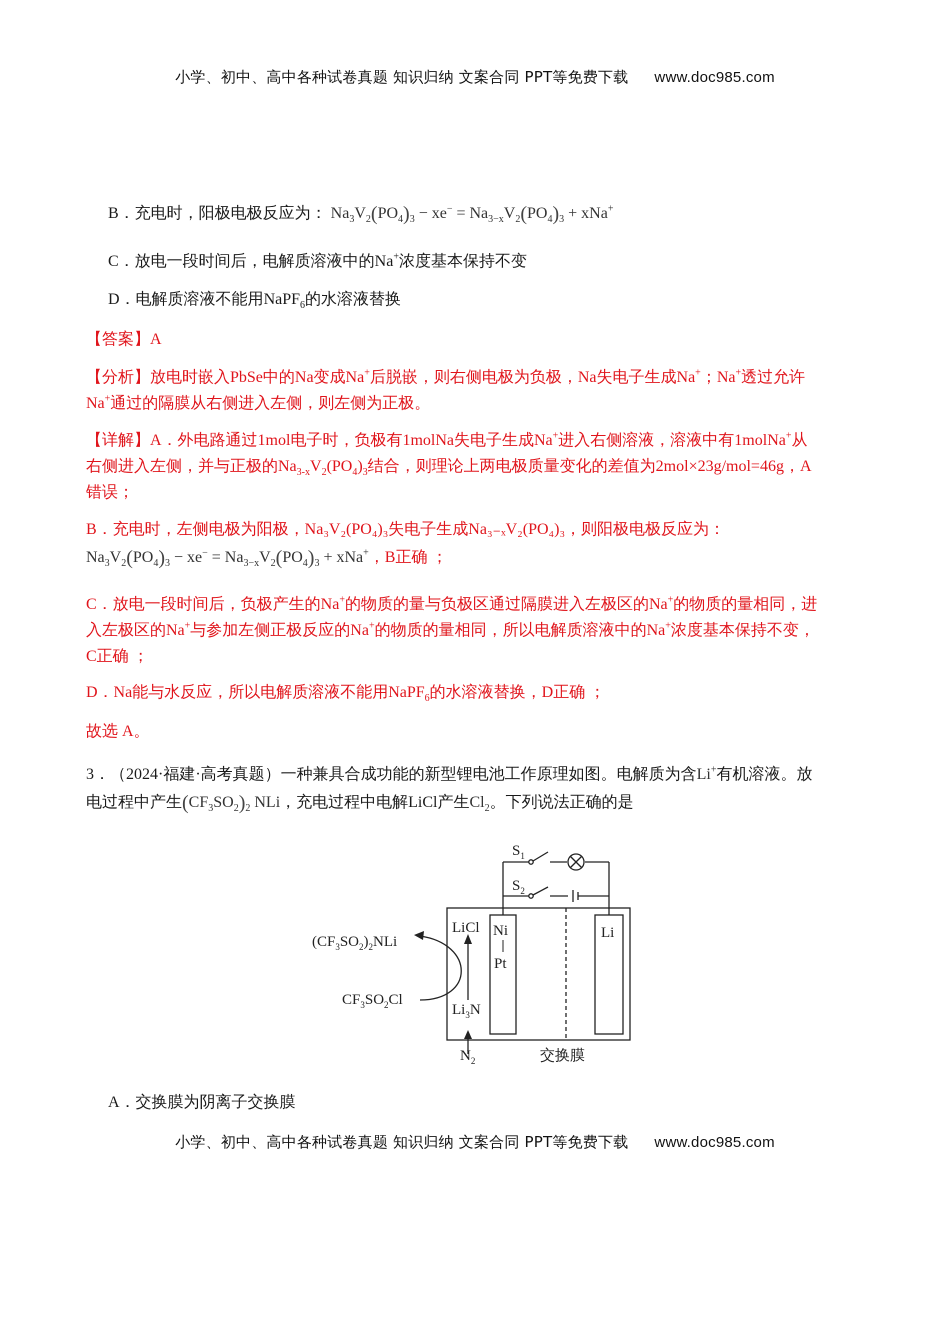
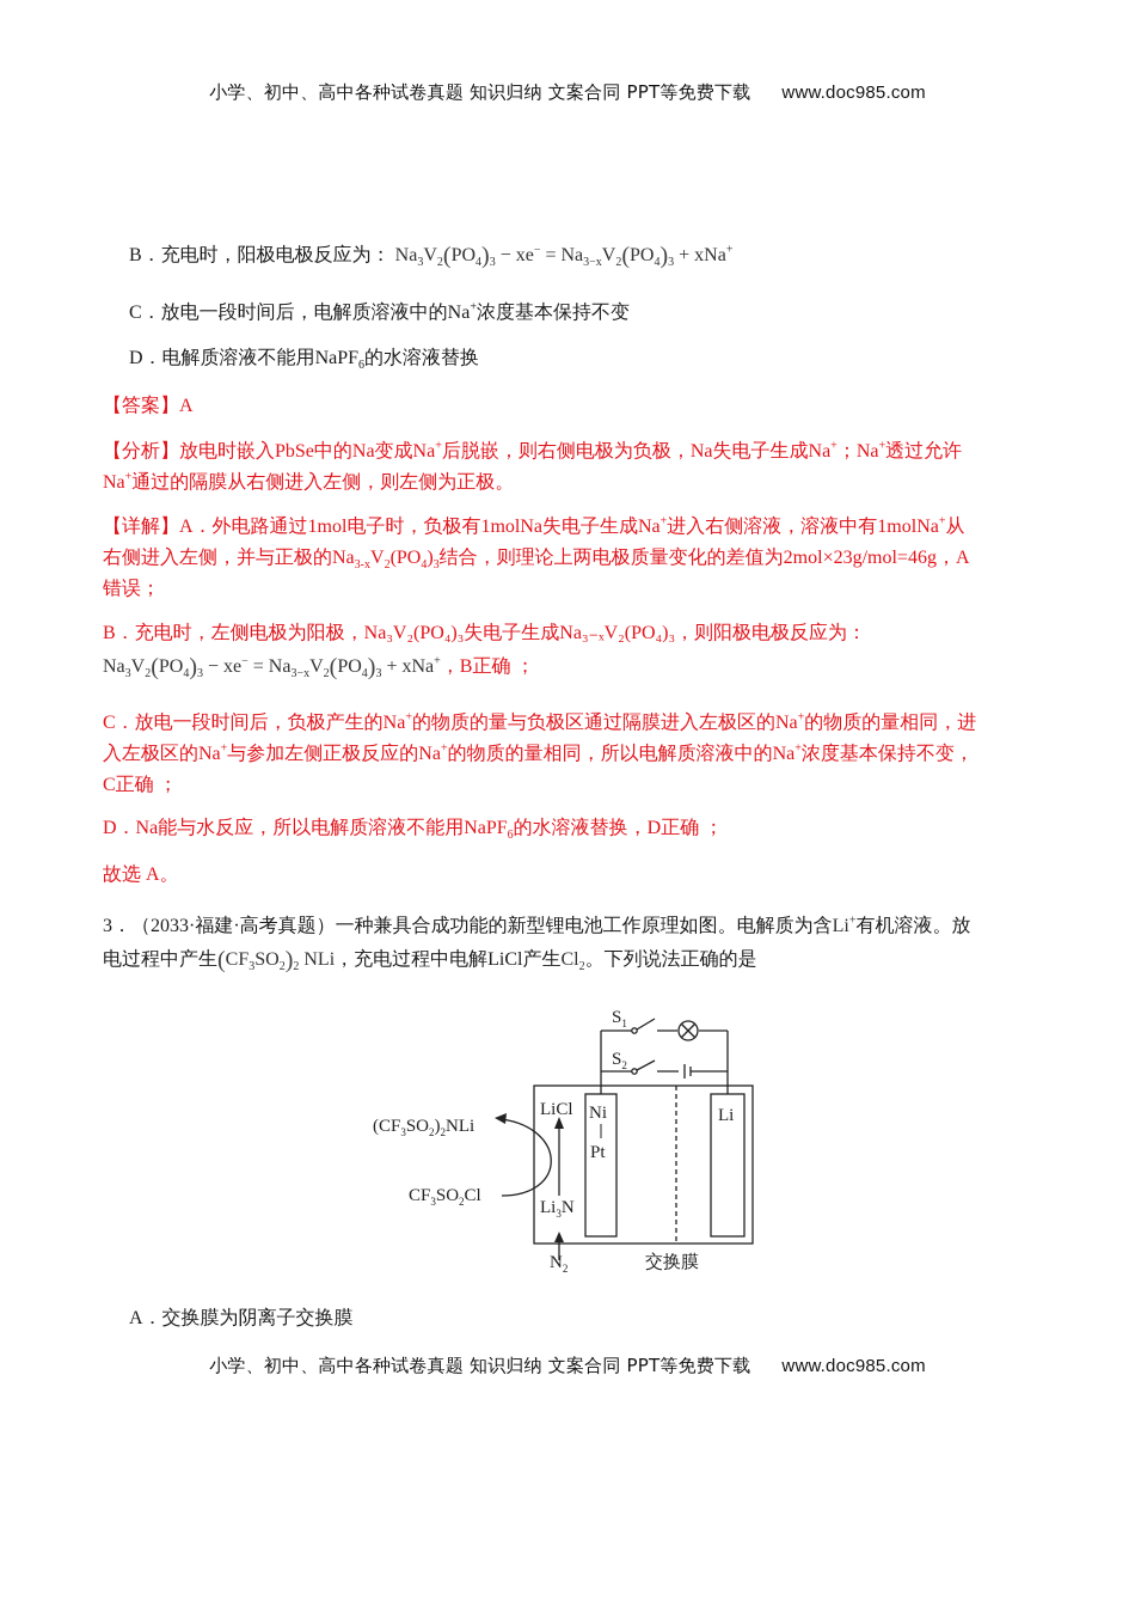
  小学、初中、高中各种试卷真题 知识归纳 文案合同 PPT等免费下载 www.doc985.com
  B．充电时，阳极电极反应为： Na3V2(PO4)3 − xe− = Na3−xV2(PO4)3 + xNa+
  C．放电一段时间后，电解质溶液中的Na+浓度基本保持不变
  D．电解质溶液不能用NaPF6的水溶液替换
  【答案】A
  【分析】放电时嵌入PbSe中的Na变成Na+后脱嵌，则右侧电极为负极，Na失电子生成Na+；Na+透过允许
  Na+通过的隔膜从右侧进入左侧，则左侧为正极。
  【详解】A．外电路通过1mol电子时，负极有1molNa失电子生成Na+进入右侧溶液，溶液中有1molNa+从
  右侧进入左侧，并与正极的Na3-xV2(PO4)3结合，则理论上两电极质量变化的差值为2mol×23g/mol=46g，A
  错误；
  B．充电时，左侧电极为阳极，Na₃V₂(PO₄)₃失电子生成Na₃₋ₓV₂(PO₄)₃，则阳极电极反应为：
  Na3V2(PO4)3 − xe− = Na3−xV2(PO4)3 + xNa+，B正确 ；
  C．放电一段时间后，负极产生的Na+的物质的量与负极区通过隔膜进入左极区的Na+的物质的量相同，进
  入左极区的Na+与参加左侧正极反应的Na+的物质的量相同，所以电解质溶液中的Na+浓度基本保持不变，
  C正确 ；
  D．Na能与水反应，所以电解质溶液不能用NaPF6的水溶液替换，D正确 ；
  故选 A。
- 3．（2024·福建·高考真题）一种兼具合成功能的新型锂电池工作原理如图。电解质为含Li+有机溶液。放
+ 3．（2033·福建·高考真题）一种兼具合成功能的新型锂电池工作原理如图。电解质为含Li+有机溶液。放
  电过程中产生(CF3SO2)2 NLi，充电过程中电解LiCl产生Cl2。下列说法正确的是
  S1
  S2
  LiCl
  Ni
  Pt
  Li
  Li3 N
  N2
  (CF3 SO2 )2 NLi
  CF3 SO2 Cl
  交换膜
  A．交换膜为阴离子交换膜
  小学、初中、高中各种试卷真题 知识归纳 文案合同 PPT等免费下载 www.doc985.com
